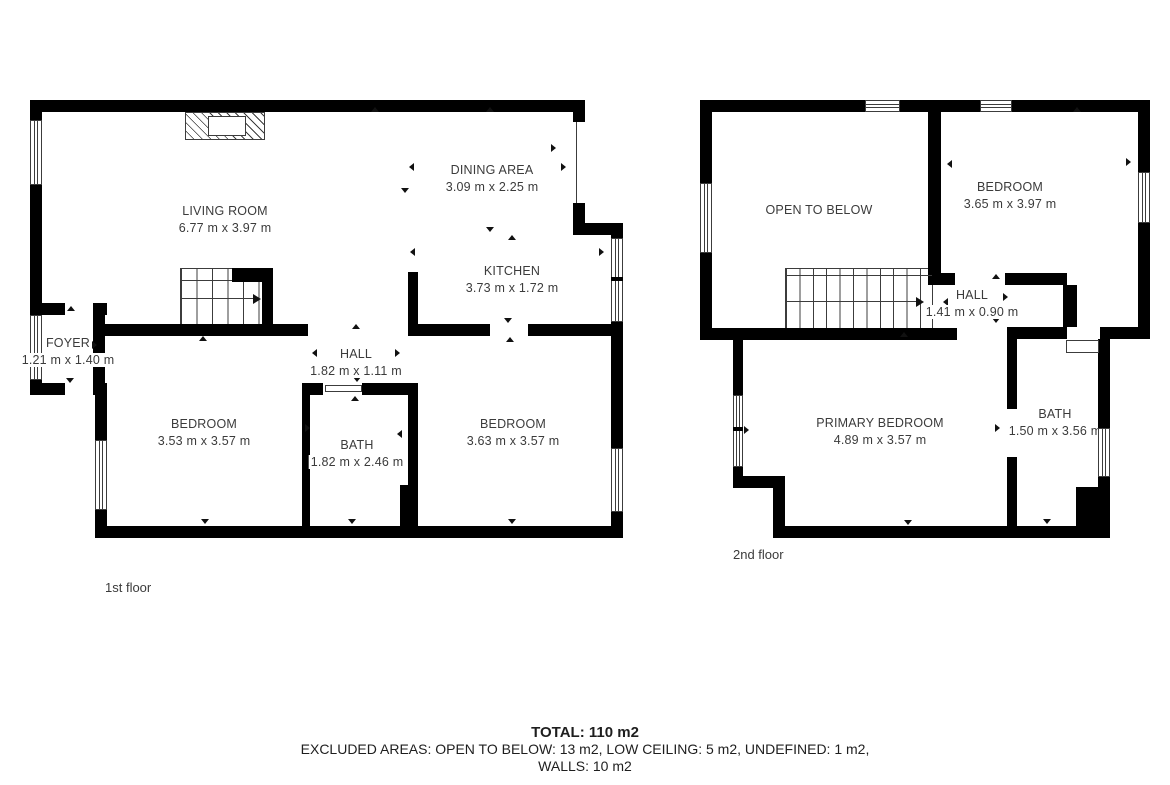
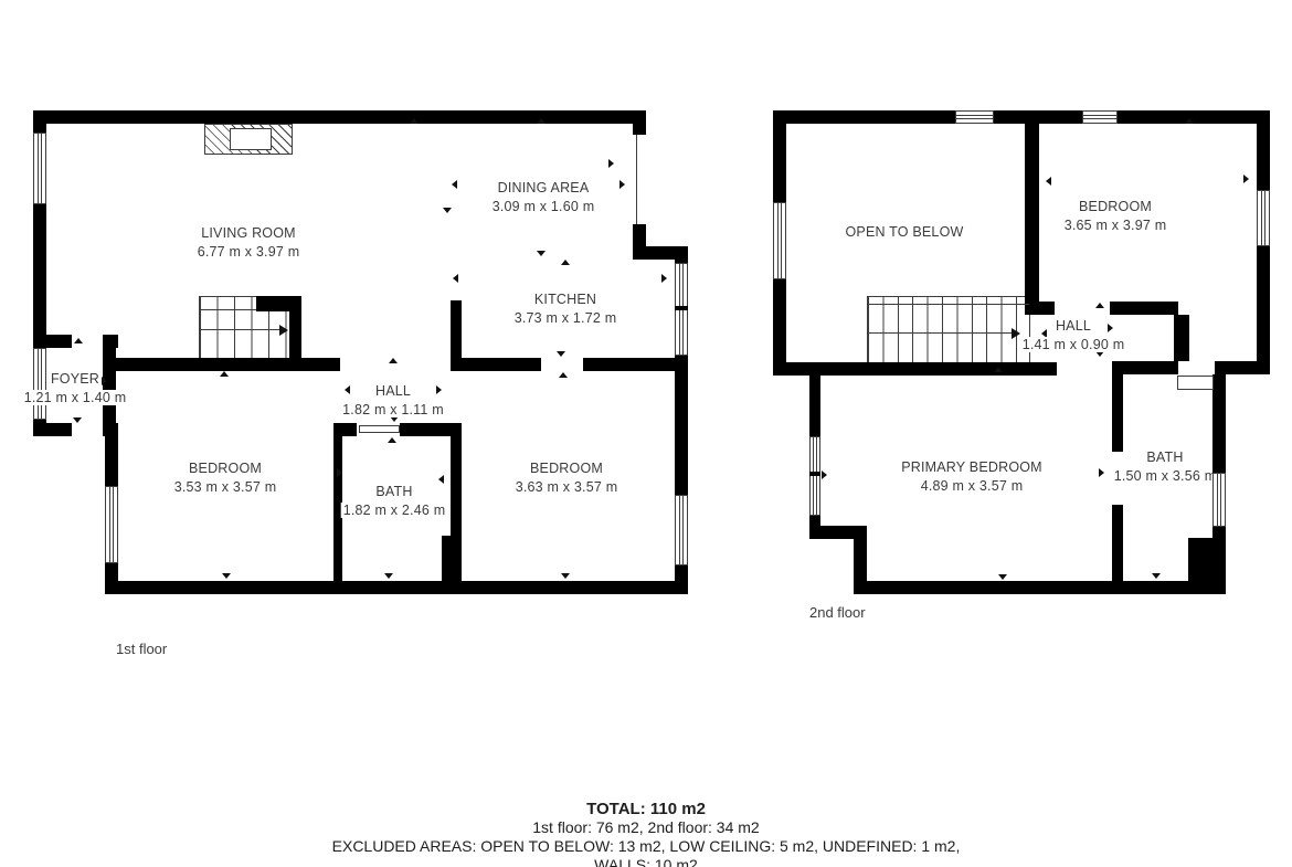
  LIVING ROOM
  6.77 m x 3.97 m
  DINING AREA
- 3.09 m x 2.25 m
+ 3.09 m x 1.60 m
  KITCHEN
  3.73 m x 1.72 m
  FOYER
  1.21 m x 1.40 m
  HALL
  1.82 m x 1.11 m
  BEDROOM
  3.53 m x 3.57 m
  BATH
  1.82 m x 2.46 m
  BEDROOM
  3.63 m x 3.57 m
  1st floor
  OPEN TO BELOW
  BEDROOM
  3.65 m x 3.97 m
  HALL
  1.41 m x 0.90 m
  PRIMARY BEDROOM
  4.89 m x 3.57 m
  BATH
  1.50 m x 3.56 m
  2nd floor
  TOTAL: 110 m2
+ 1st floor: 76 m2, 2nd floor: 34 m2
  EXCLUDED AREAS: OPEN TO BELOW: 13 m2, LOW CEILING: 5 m2, UNDEFINED: 1 m2,
  WALLS: 10 m2
